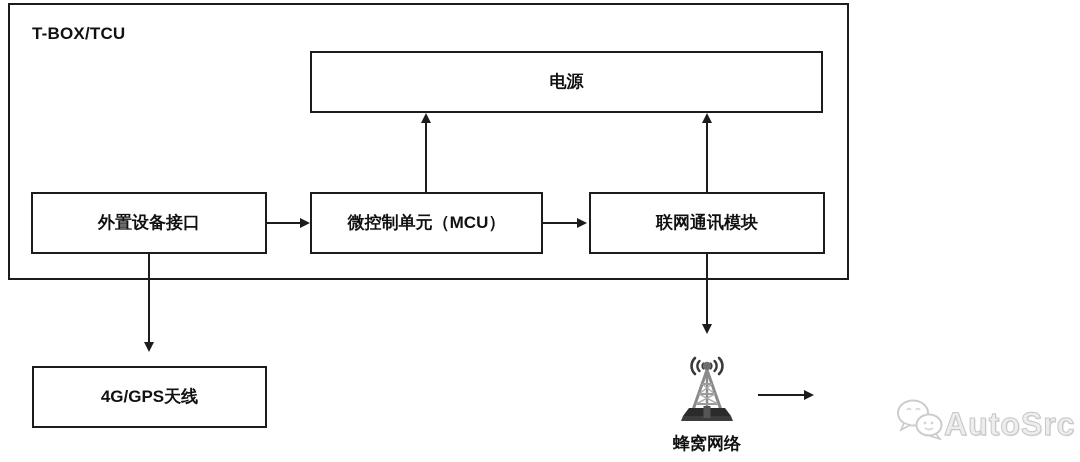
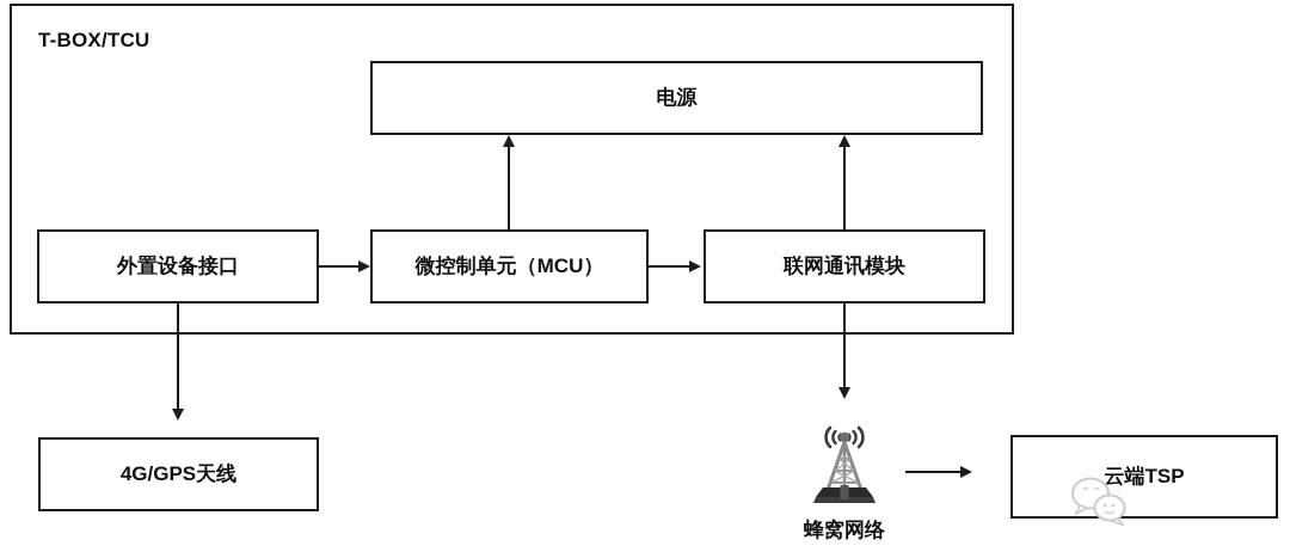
  T-BOX/TCU
  电源
  外置设备接口
  微控制单元（MCU）
  联网通讯模块
  4G/GPS天线
+ 云端TSP
  蜂窝网络
- AutoSrc
